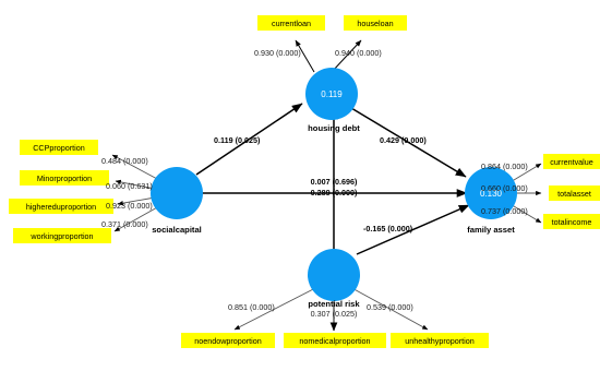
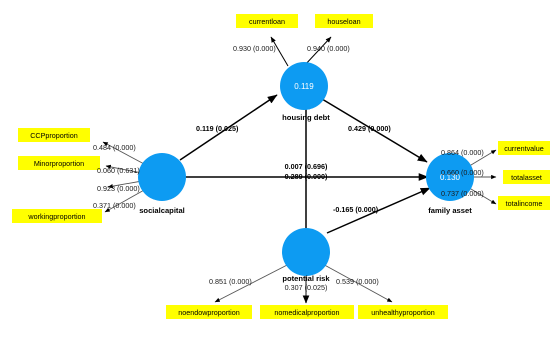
  currentloan
  houseloan
  CCPproportion
  Minorproportion
- highereduproportion
  workingproportion
  currentvalue
  totalasset
  totalincome
  noendowproportion
  nomedicalproportion
  unhealthyproportion
  0.119
  housing debt
  socialcapital
  0.130
  family asset
  potential risk
  0.307 (0.025)
  0.930 (0.000)
  0.940 (0.000)
  0.484 (0.000)
  0.060 (0.631)
  0.923 (0.000)
  0.371 (0.000)
  0.864 (0.000)
  0.660 (0.000)
  0.737 (0.000)
  0.851 (0.000)
  0.539 (0.000)
  0.119 (0.025)
  0.429 (0.000)
  0.007 (0.696)
  0.289 (0.000)
  -0.165 (0.000)
